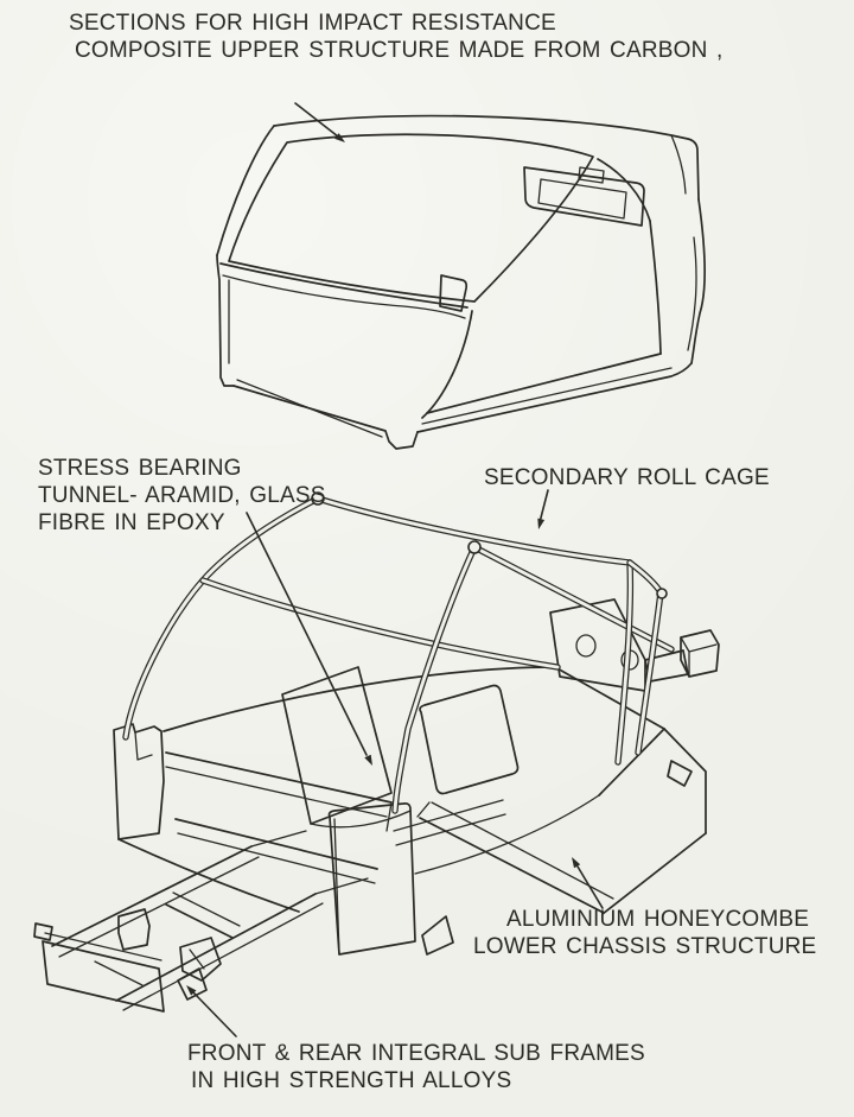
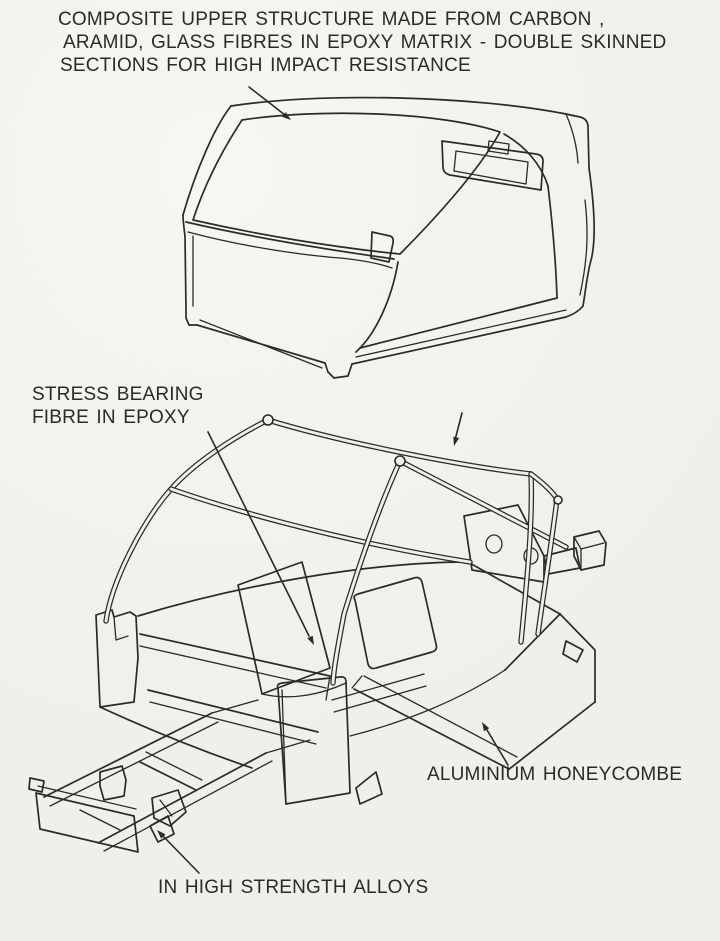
- SECTIONS FOR HIGH IMPACT RESISTANCE
+ COMPOSITE UPPER STRUCTURE MADE FROM CARBON ,
+ ARAMID, GLASS FIBRES IN EPOXY MATRIX - DOUBLE SKINNED
- COMPOSITE UPPER STRUCTURE MADE FROM CARBON ,
+ SECTIONS FOR HIGH IMPACT RESISTANCE
  STRESS BEARING
- TUNNEL- ARAMID, GLASS
  FIBRE IN EPOXY
- SECONDARY ROLL CAGE
  ALUMINIUM HONEYCOMBE
- LOWER CHASSIS STRUCTURE
- FRONT & REAR INTEGRAL SUB FRAMES
  IN HIGH STRENGTH ALLOYS
